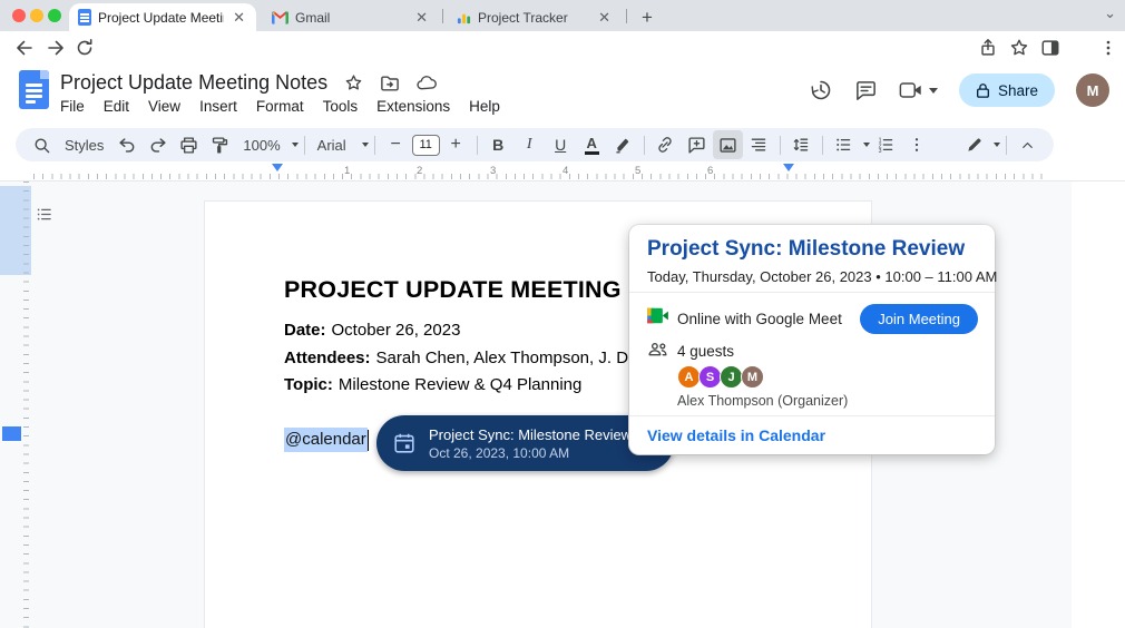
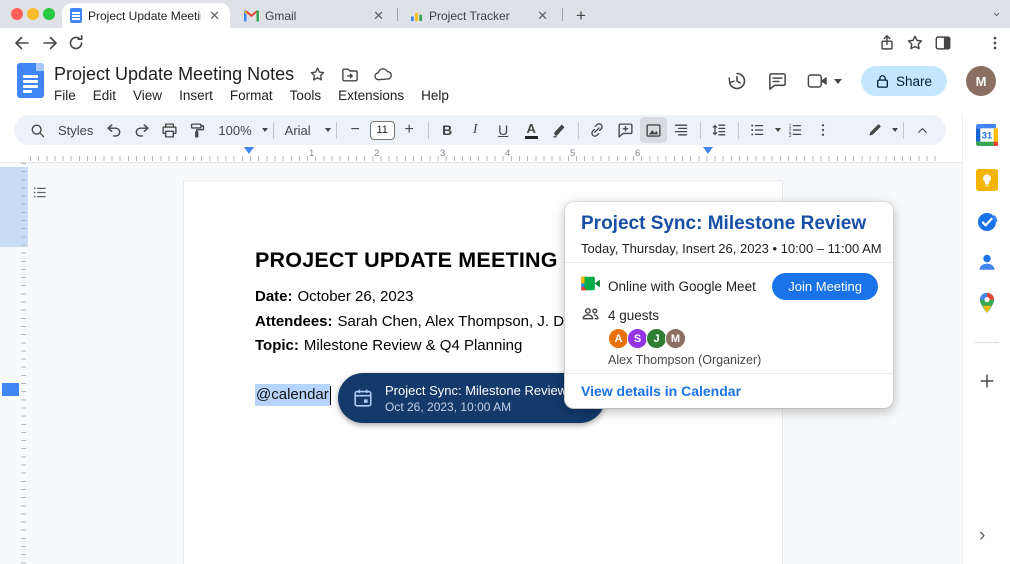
  Project Update Meeti
  ✕
  Gmail
  ✕
  Project Tracker
  ✕
  +
  ⌄
  Project Update Meeting Notes
  File
  Edit
  View
  Insert
  Format
  Tools
  Extensions
  Help
  Share
  M
  Styles
  100%
  Arial
  −
  11
  +
  B
  I
  U
  A
  1
  2
  3
  4
  5
  6
  PROJECT UPDATE MEETING
  Date: October 26, 2023
  Attendees: Sarah Chen, Alex Thompson, J. D
  Topic: Milestone Review & Q4 Planning
  @calendar
  Project Sync: Milestone Review
  Oct 26, 2023, 10:00 AM
  Project Sync: Milestone Review
- Today, Thursday, October 26, 2023 • 10:00 – 11:00 AM
+ Today, Thursday, Insert 26, 2023 • 10:00 – 11:00 AM
  Online with Google Meet
  Join Meeting
  4 guests
  A
  S
  J
  M
  Alex Thompson (Organizer)
  View details in Calendar
+ 31
+ ›
